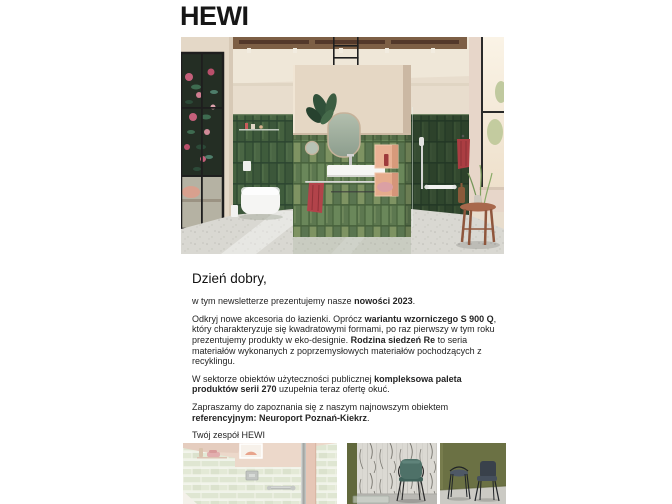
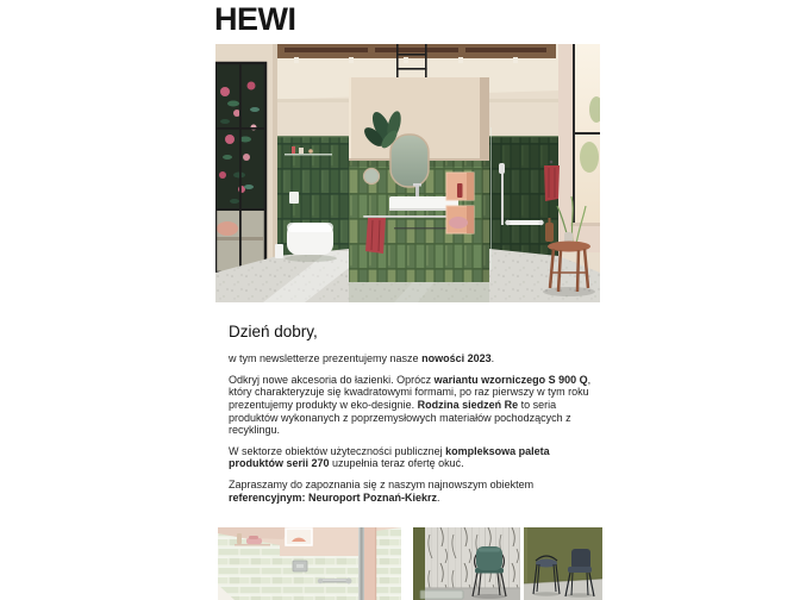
  HEWI
  Dzień dobry,
  w tym newsletterze prezentujemy nasze nowości 2023.
- Odkryj nowe akcesoria do łazienki. Oprócz wariantu wzorniczego S 900 Q, który charakteryzuje się kwadratowymi formami, po raz pierwszy w tym roku prezentujemy produkty w eko-designie. Rodzina siedzeń Re to seria materiałów wykonanych z poprzemysłowych materiałów pochodzących z recyklingu.
+ Odkryj nowe akcesoria do łazienki. Oprócz wariantu wzorniczego S 900 Q, który charakteryzuje się kwadratowymi formami, po raz pierwszy w tym roku prezentujemy produkty w eko-designie. Rodzina siedzeń Re to seria produktów wykonanych z poprzemysłowych materiałów pochodzących z recyklingu.
  W sektorze obiektów użyteczności publicznej kompleksowa paleta produktów serii 270 uzupełnia teraz ofertę okuć.
  Zapraszamy do zapoznania się z naszym najnowszym obiektem referencyjnym: Neuroport Poznań-Kiekrz.
- Twój zespół HEWI
